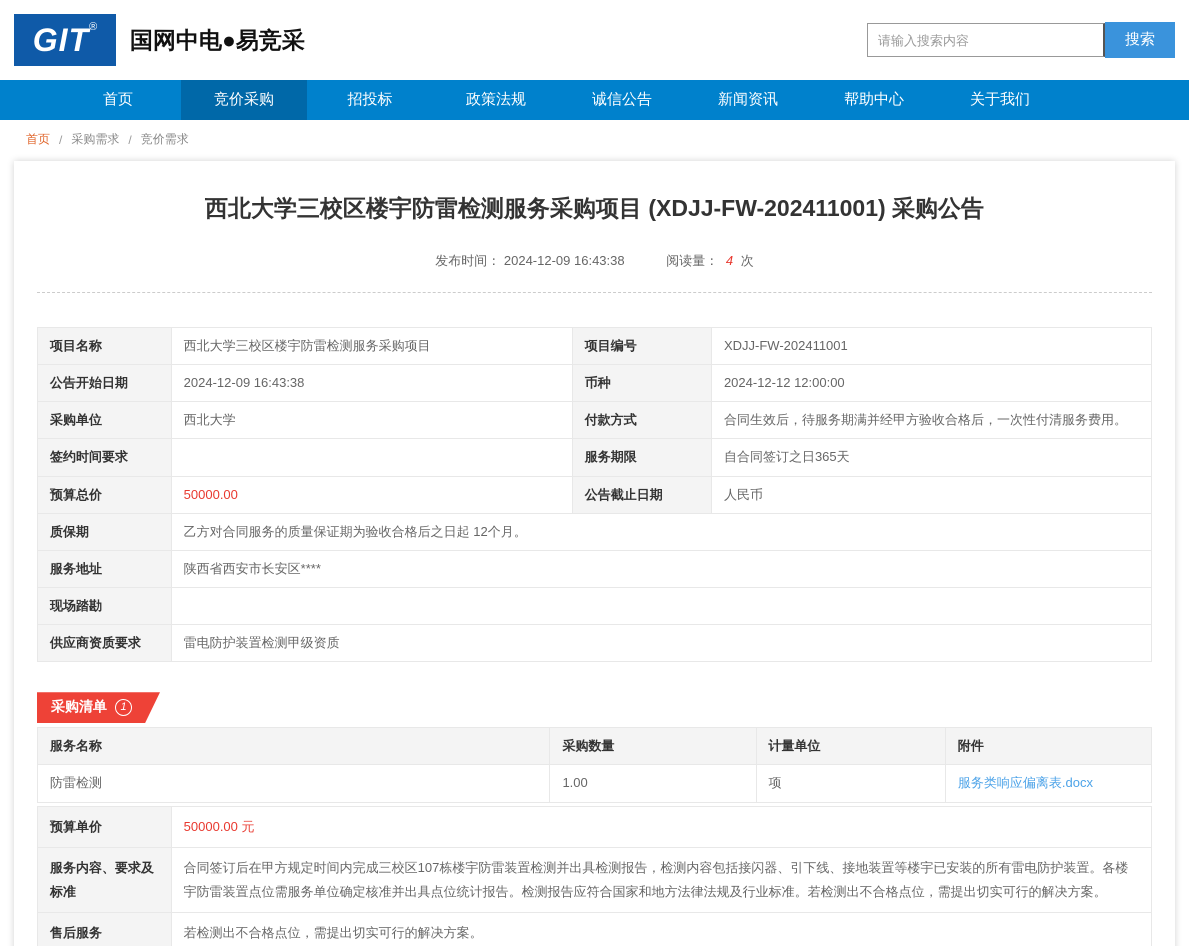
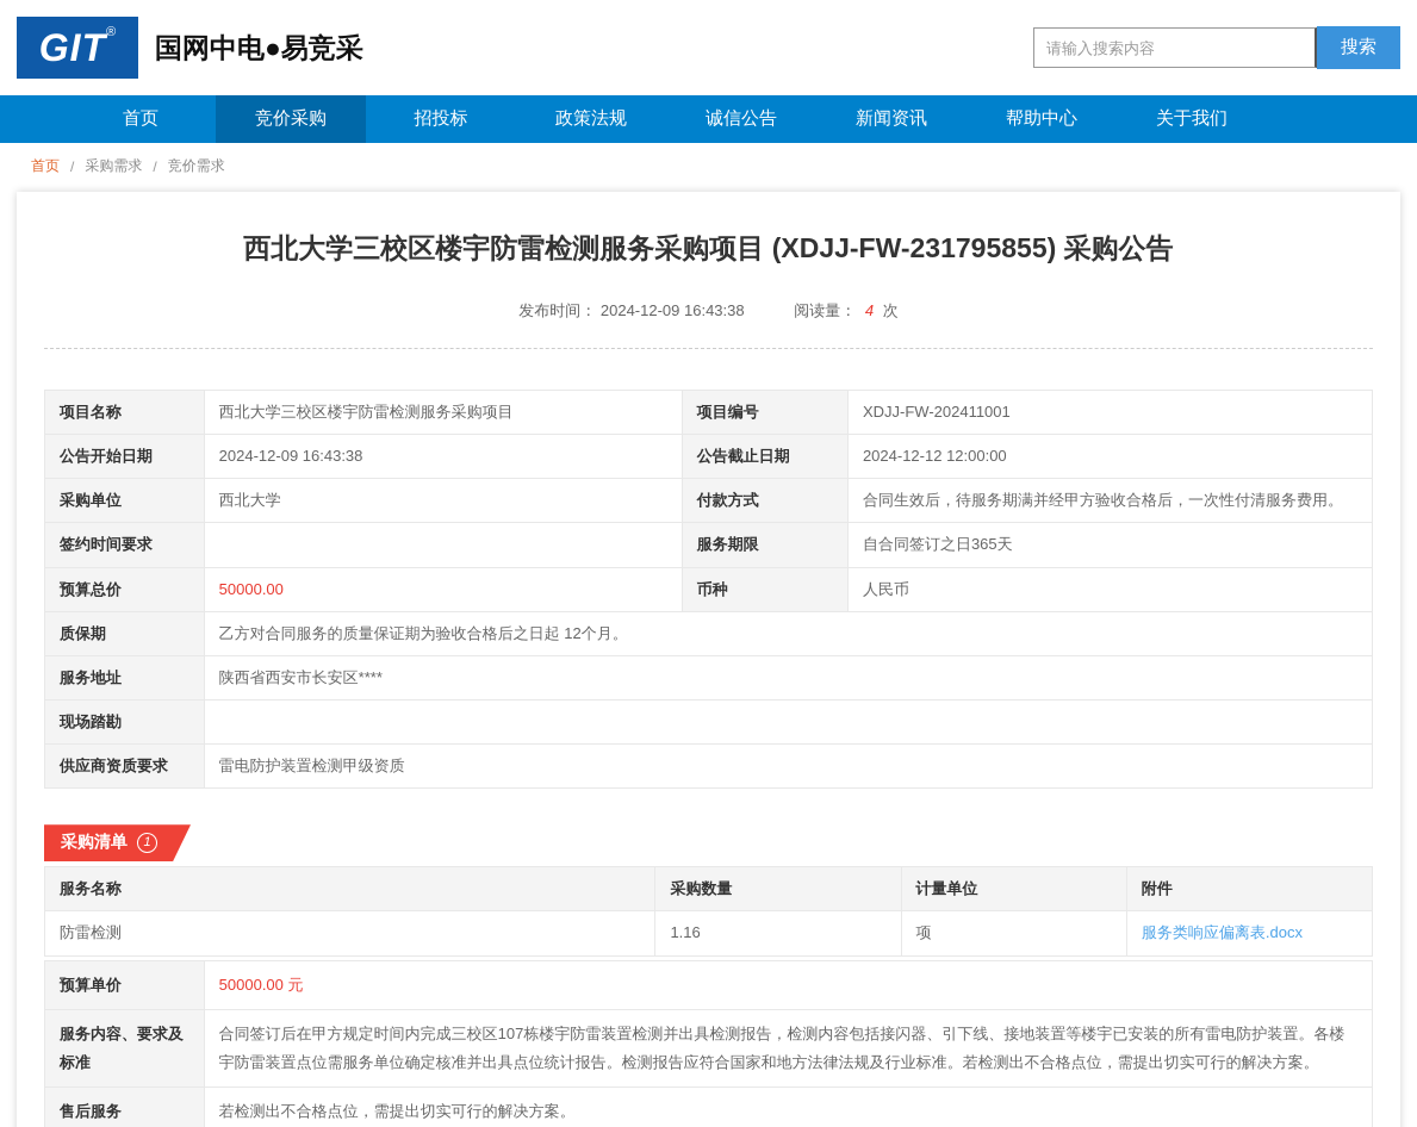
  GIT
  ®
  国网中电●易竞采
  请输入搜索内容
  搜索
  首页
  竞价采购
  招投标
  政策法规
  诚信公告
  新闻资讯
  帮助中心
  关于我们
  首页
  /
  采购需求
  /
  竞价需求
- 西北大学三校区楼宇防雷检测服务采购项目 (XDJJ-FW-202411001) 采购公告
+ 西北大学三校区楼宇防雷检测服务采购项目 (XDJJ-FW-231795855) 采购公告
  发布时间： 2024-12-09 16:43:38 阅读量： 4 次
  项目名称	西北大学三校区楼宇防雷检测服务采购项目	项目编号	XDJJ-FW-202411001
- 公告开始日期	2024-12-09 16:43:38	币种	2024-12-12 12:00:00
+ 公告开始日期	2024-12-09 16:43:38	公告截止日期	2024-12-12 12:00:00
  采购单位	西北大学	付款方式	合同生效后，待服务期满并经甲方验收合格后，一次性付清服务费用。
  签约时间要求		服务期限	自合同签订之日365天
- 预算总价	50000.00	公告截止日期	人民币
+ 预算总价	50000.00	币种	人民币
  质保期	乙方对合同服务的质量保证期为验收合格后之日起 12个月。
  服务地址	陕西省西安市长安区****
  现场踏勘
  供应商资质要求	雷电防护装置检测甲级资质
  采购清单
  1
  服务名称	采购数量	计量单位	附件
- 防雷检测	1.00	项	服务类响应偏离表.docx
+ 防雷检测	1.16	项	服务类响应偏离表.docx
  预算单价	50000.00 元
  服务内容、要求及标准	合同签订后在甲方规定时间内完成三校区107栋楼宇防雷装置检测并出具检测报告，检测内容包括接闪器、引下线、接地装置等楼宇已安装的所有雷电防护装置。各楼宇防雷装置点位需服务单位确定核准并出具点位统计报告。检测报告应符合国家和地方法律法规及行业标准。若检测出不合格点位，需提出切实可行的解决方案。
  售后服务	若检测出不合格点位，需提出切实可行的解决方案。
